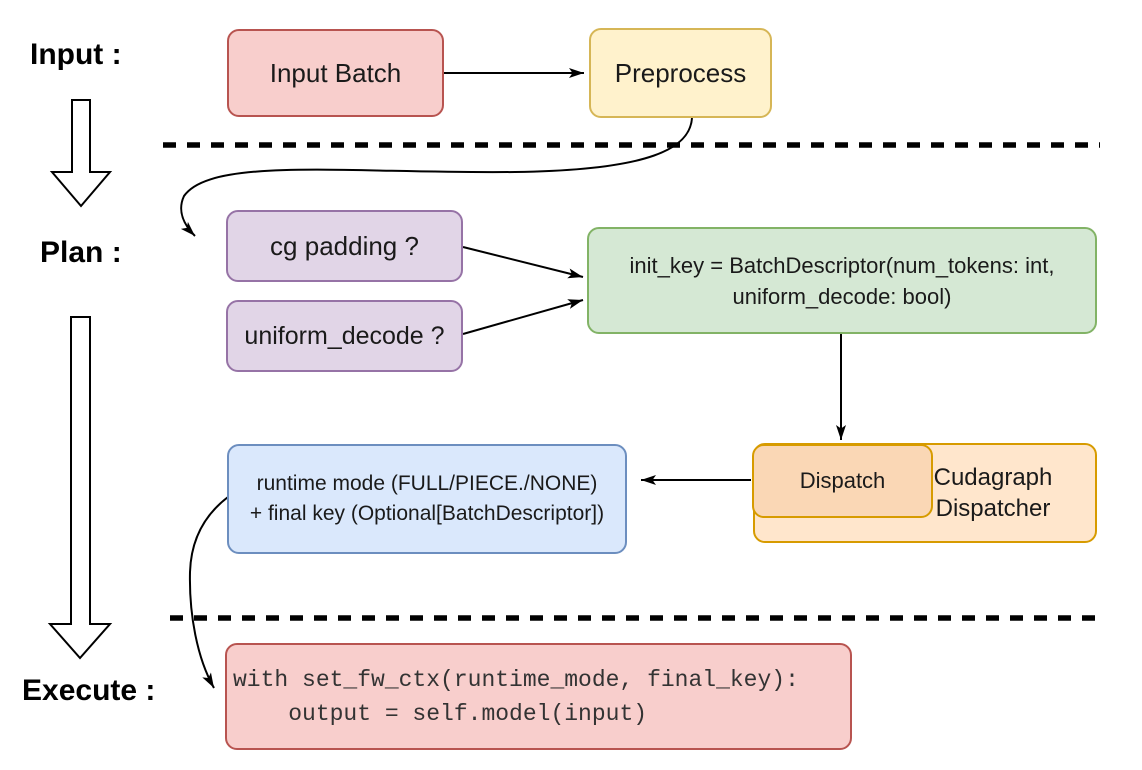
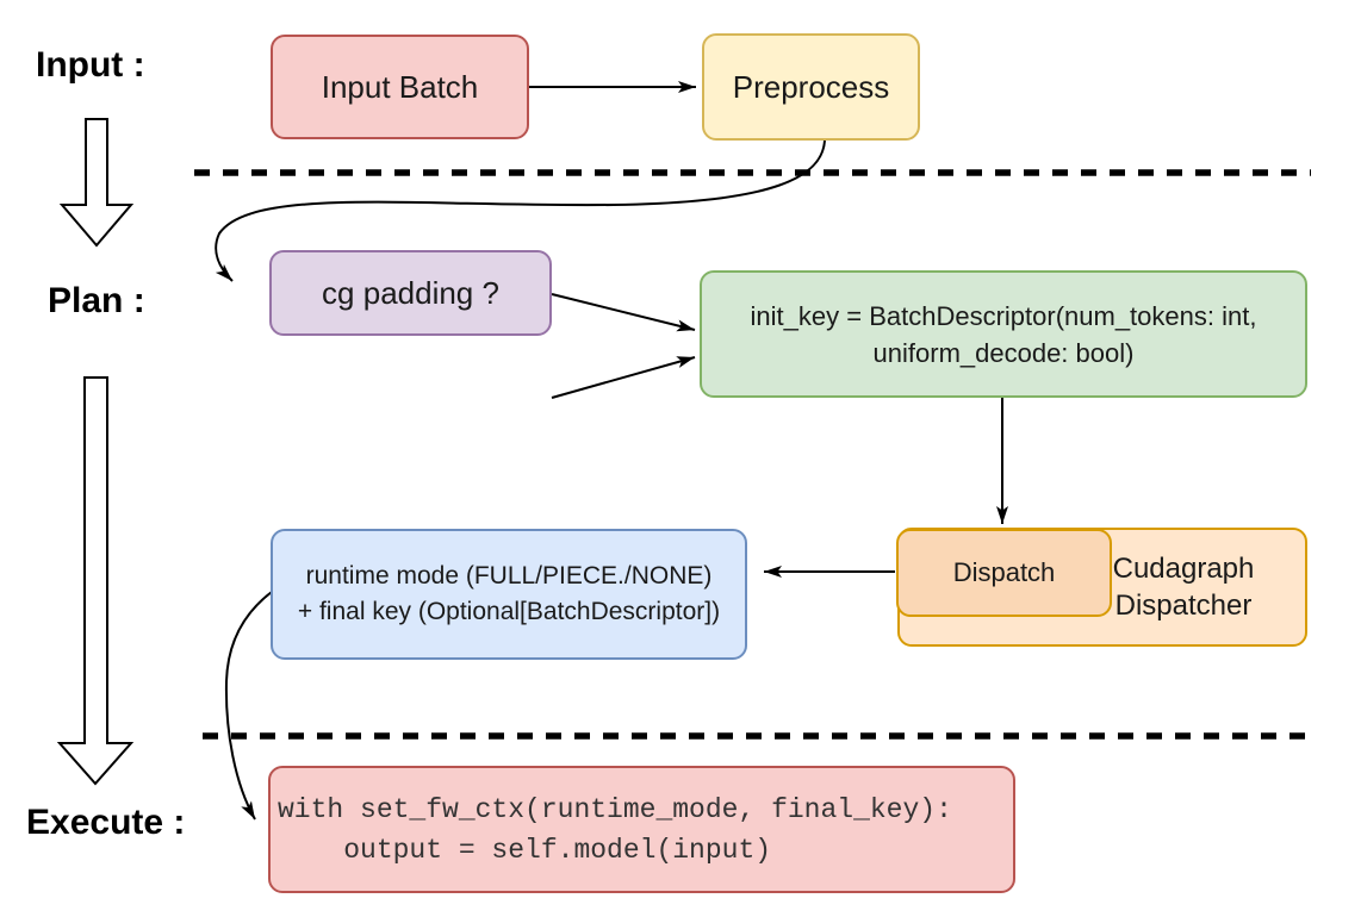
  Input :
  Plan :
  Execute :
  Input Batch
  Preprocess
  cg padding ?
- uniform_decode ?
  init_key = BatchDescriptor(num_tokens: int,
  uniform_decode: bool)
  Cudagraph Dispatcher
  Dispatch
  runtime mode (FULL/PIECE./NONE)
  + final key (Optional[BatchDescriptor])
  with set_fw_ctx(runtime_mode, final_key):
  output = self.model(input)
